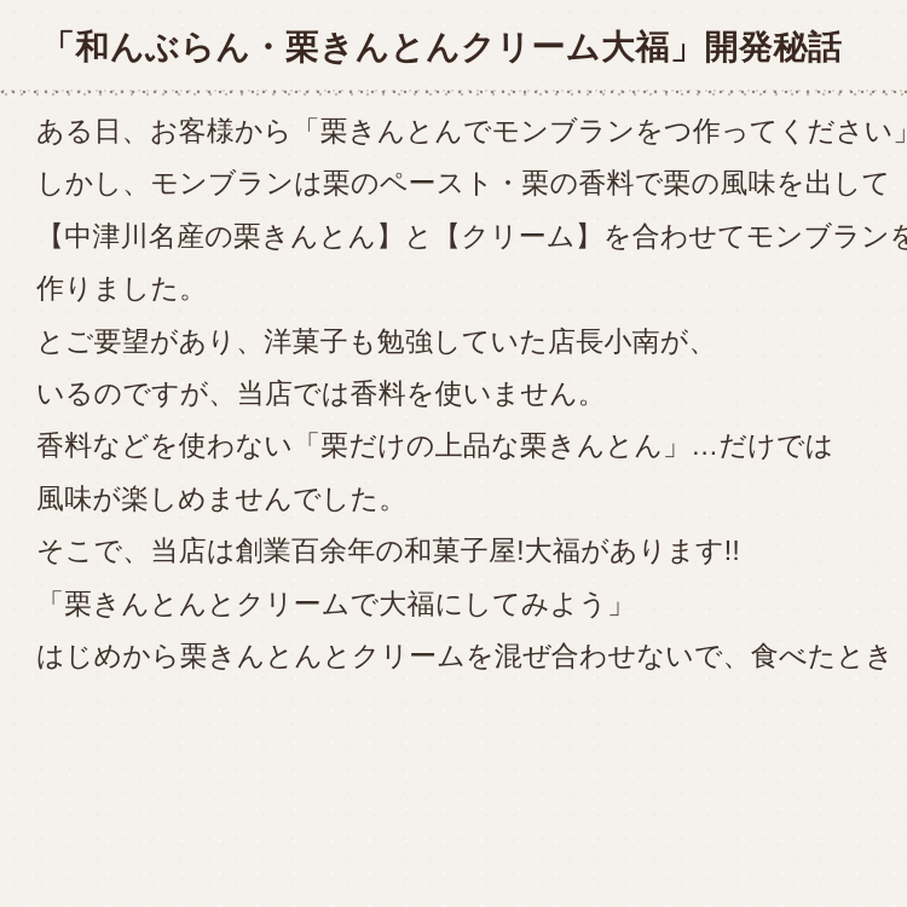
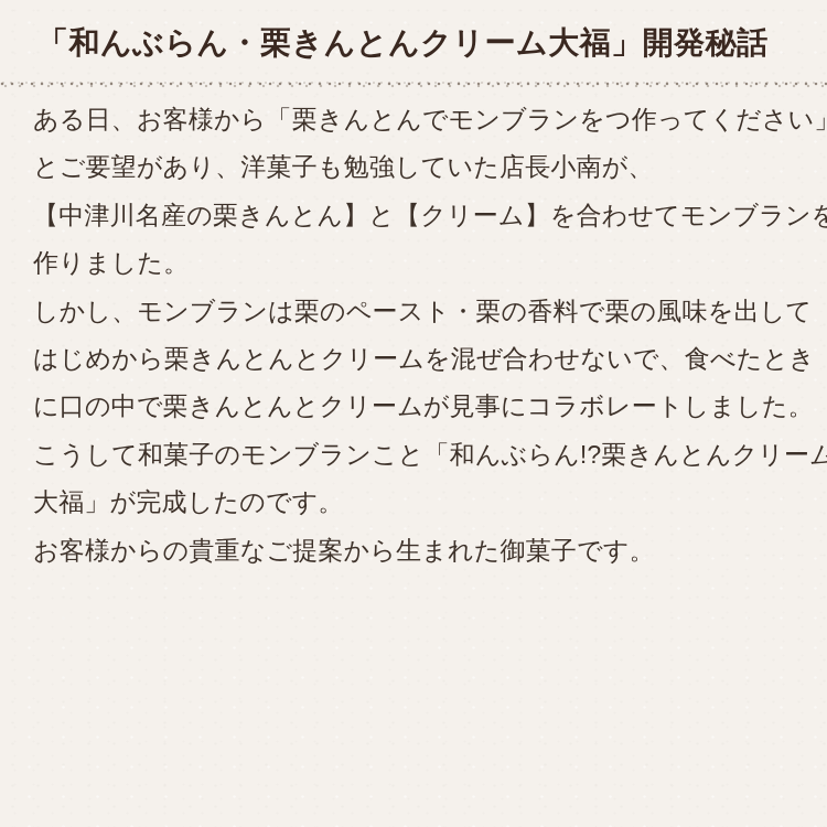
  「和んぶらん・栗きんとんクリーム大福」開発秘話
  ある日、お客様から「栗きんとんでモンブランをつ作ってください
- しかし、モンブランは栗のペースト・栗の香料で栗の風味を出して
+ とご要望があり、洋菓子も勉強していた店長小南が、
  【中津川名産の栗きんとん】と【クリーム】を合わせてモンブランを
  作りました。
- とご要望があり、洋菓子も勉強していた店長小南が、
+ しかし、モンブランは栗のペースト・栗の香料で栗の風味を出して
- いるのですが、当店では香料を使いません。
- 香料などを使わない「栗だけの上品な栗きんとん」…だけでは
- 風味が楽しめませんでした。
- そこで、当店は創業百余年の和菓子屋!大福があります!!
- 「栗きんとんとクリームで大福にしてみよう」
  はじめから栗きんとんとクリームを混ぜ合わせないで、食べたとき
+ に口の中で栗きんとんとクリームが見事にコラボレートしました。
+ こうして和菓子のモンブランこと「和んぶらん!?栗きんとんクリーム
+ 大福」が完成したのです。
+ お客様からの貴重なご提案から生まれた御菓子です。
